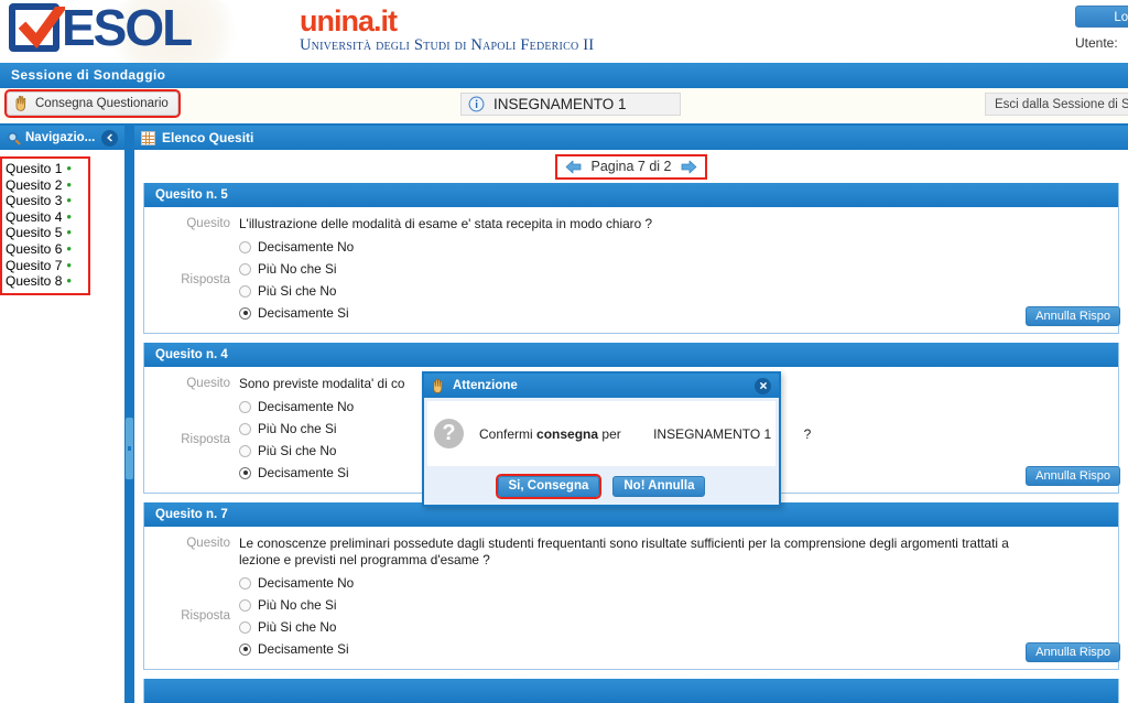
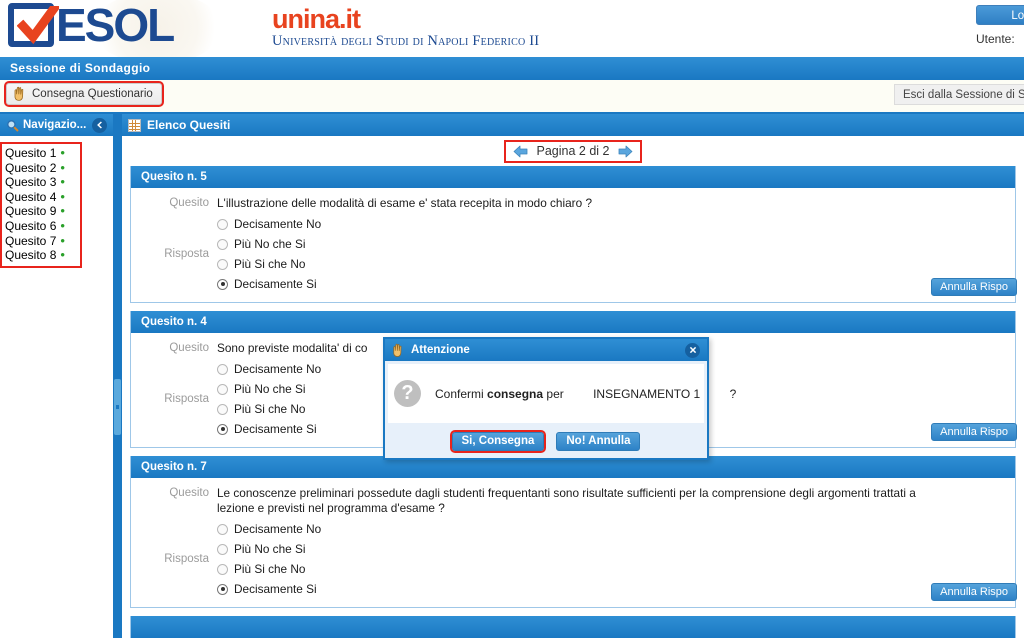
  ESOL
  unina.it
  Università degli Studi di Napoli Federico II
  Utente:
  Sessione di Sondaggio
  Consegna Questionario
- INSEGNAMENTO 1
  Esci dalla Sessione di S
  Navigazio...
  Quesito 1 •
  Quesito 2 •
  Quesito 3 •
  Quesito 4 •
- Quesito 5 •
+ Quesito 9 •
  Quesito 6 •
  Quesito 7 •
  Quesito 8 •
  Elenco Quesiti
- Pagina 7 di 2
+ Pagina 2 di 2
  Quesito n. 5
  Quesito
  L'illustrazione delle modalità di esame e' stata recepita in modo chiaro ?
  Risposta
  Decisamente No
  Più No che Si
  Più Si che No
  Decisamente Si
  Annulla Rispo
  Quesito n. 4
  Quesito
  Risposta
  Decisamente No
  Più No che Si
  Più Si che No
  Decisamente Si
  Annulla Rispo
  Quesito n. 7
  Quesito
  Le conoscenze preliminari possedute dagli studenti frequentanti sono risultate sufficienti per la comprensione degli argomenti trattati a lezione e previsti nel programma d'esame ?
  Risposta
  Decisamente No
  Più No che Si
  Più Si che No
  Decisamente Si
  Annulla Rispo
  Attenzione
  ?
  Confermi consegna per INSEGNAMENTO 1 ?
  Si, Consegna
  No! Annulla
